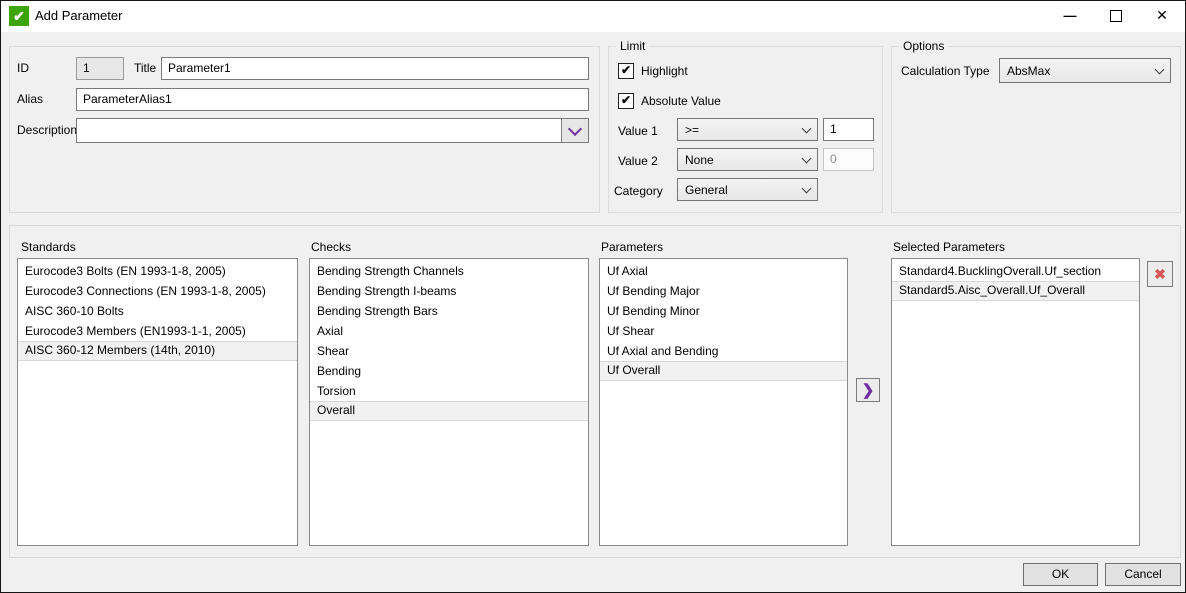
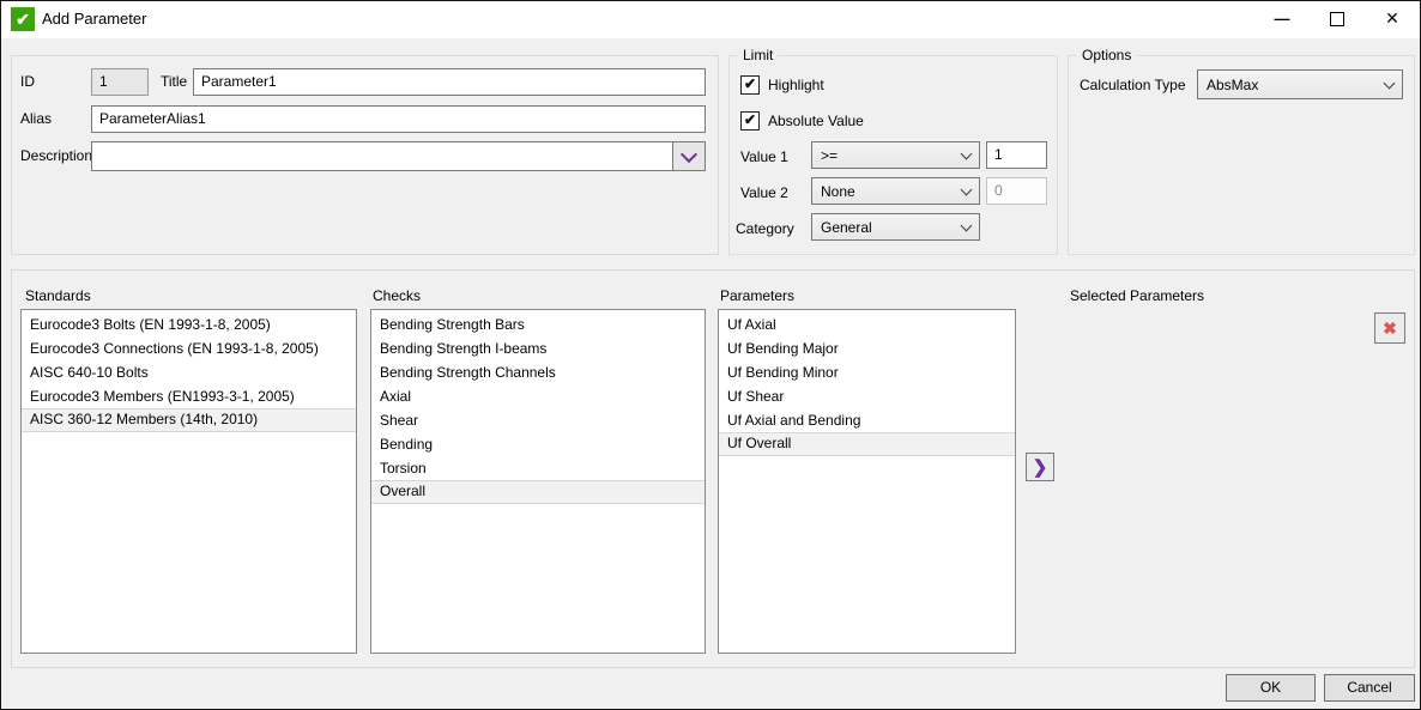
  ✔
  Add Parameter
  —
  ✕
  ID
  1
  Title
  Parameter1
  Alias
  ParameterAlias1
  Description
  Limit
  ✔
  Highlight
  ✔
  Absolute Value
  Value 1
  >=
  1
  Value 2
  None
  0
  Category
  General
  Options
  Calculation Type
  AbsMax
  Standards
  Eurocode3 Bolts (EN 1993-1-8, 2005)
  Eurocode3 Connections (EN 1993-1-8, 2005)
- AISC 360-10 Bolts
+ AISC 640-10 Bolts
- Eurocode3 Members (EN1993-1-1, 2005)
+ Eurocode3 Members (EN1993-3-1, 2005)
  AISC 360-12 Members (14th, 2010)
  Checks
- Bending Strength Channels
+ Bending Strength Bars
  Bending Strength I-beams
- Bending Strength Bars
+ Bending Strength Channels
  Axial
  Shear
  Bending
  Torsion
  Overall
  Parameters
  Uf Axial
  Uf Bending Major
  Uf Bending Minor
  Uf Shear
  Uf Axial and Bending
  Uf Overall
  ❯
  Selected Parameters
- Standard4.BucklingOverall.Uf_section
- Standard5.Aisc_Overall.Uf_Overall
  ✖
  OK
  Cancel
